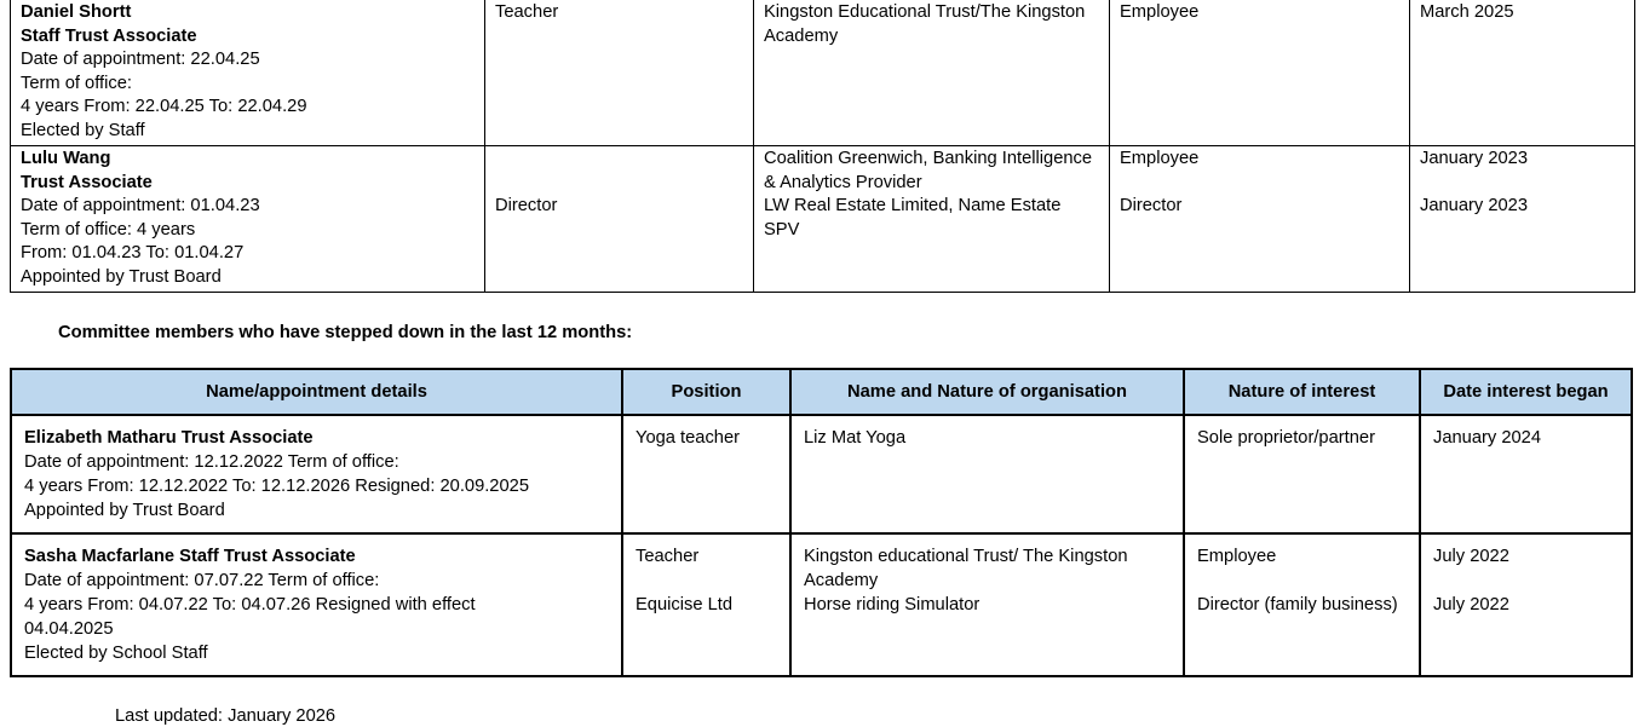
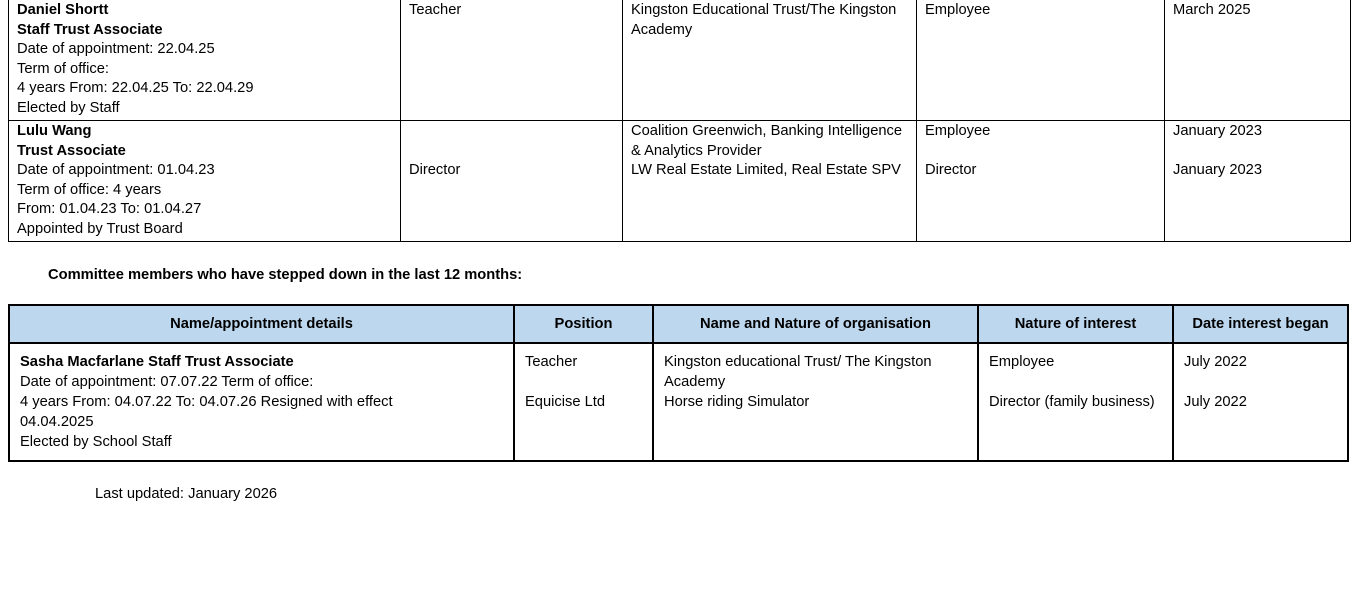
  Daniel ShorttStaff Trust AssociateDate of appointment: 22.04.25Term of office:4 years From: 22.04.25 To: 22.04.29Elected by Staff	Teacher	Kingston Educational Trust/The Kingston Academy	Employee	March 2025
- Lulu WangTrust AssociateDate of appointment: 01.04.23Term of office: 4 yearsFrom: 01.04.23 To: 01.04.27Appointed by Trust Board	Director	Coalition Greenwich, Banking Intelligence & Analytics ProviderLW Real Estate Limited, Name Estate SPV	EmployeeDirector	January 2023January 2023
+ Lulu WangTrust AssociateDate of appointment: 01.04.23Term of office: 4 yearsFrom: 01.04.23 To: 01.04.27Appointed by Trust Board	Director	Coalition Greenwich, Banking Intelligence & Analytics ProviderLW Real Estate Limited, Real Estate SPV	EmployeeDirector	January 2023January 2023
  Committee members who have stepped down in the last 12 months:
  Name/appointment details	Position	Name and Nature of organisation	Nature of interest	Date interest began
- Elizabeth Matharu Trust AssociateDate of appointment: 12.12.2022 Term of office:4 years From: 12.12.2022 To: 12.12.2026 Resigned: 20.09.2025Appointed by Trust Board	Yoga teacher	Liz Mat Yoga	Sole proprietor/partner	January 2024
  Sasha Macfarlane Staff Trust AssociateDate of appointment: 07.07.22 Term of office:4 years From: 04.07.22 To: 04.07.26 Resigned with effect04.04.2025Elected by School Staff	TeacherEquicise Ltd	Kingston educational Trust/ The Kingston AcademyHorse riding Simulator	EmployeeDirector (family business)	July 2022July 2022
  Last updated: January 2026
